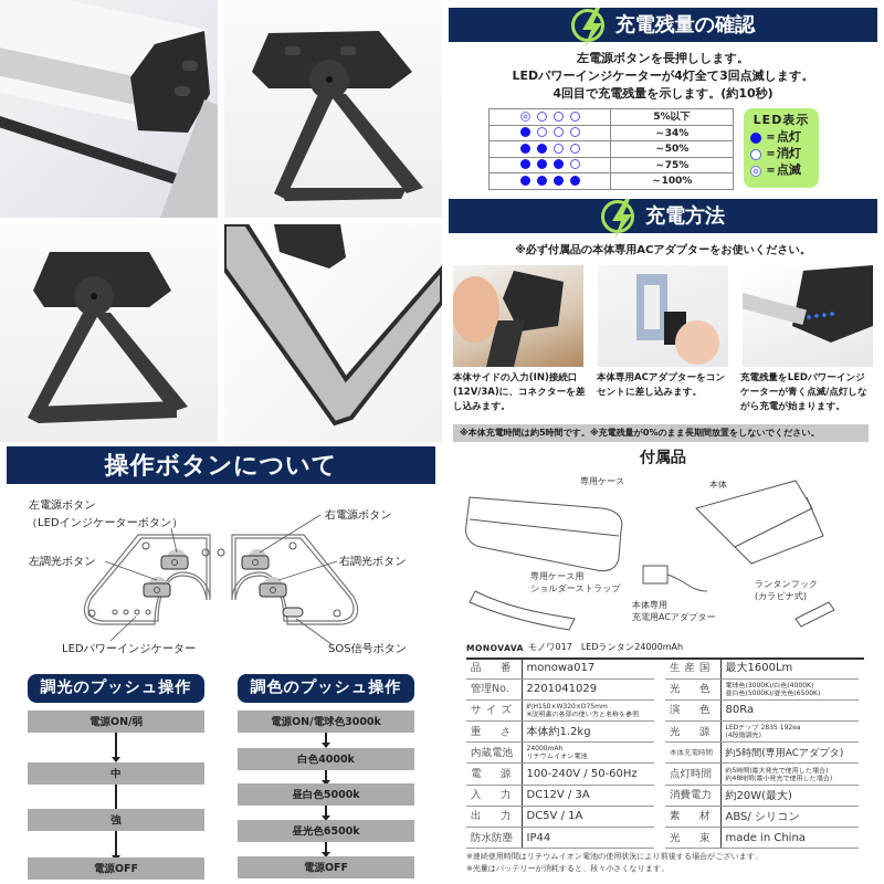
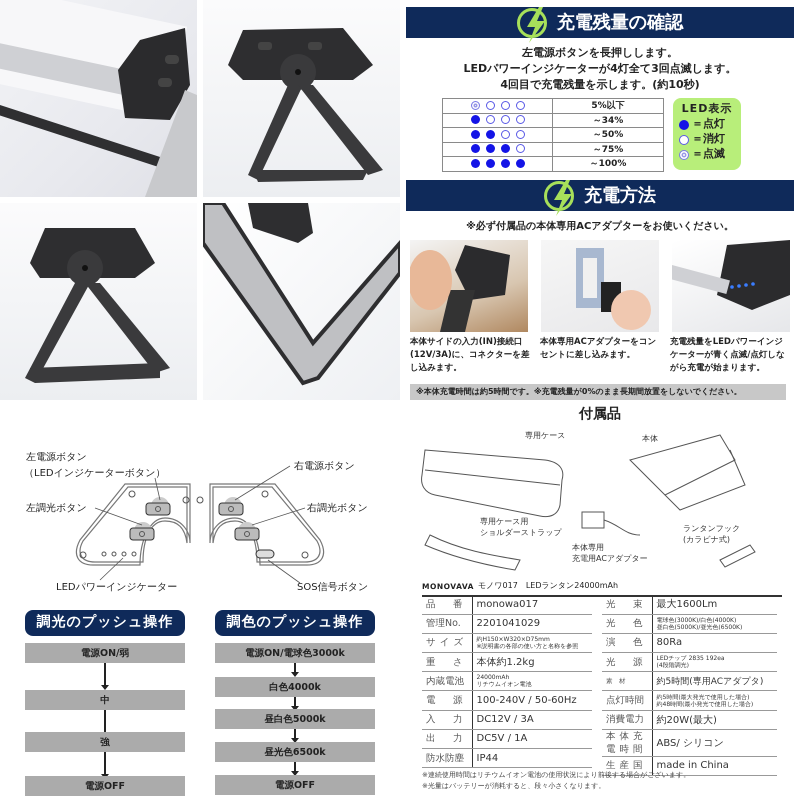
  充電残量の確認
  左電源ボタンを長押しします。
  LEDパワーインジケーターが4灯全て3回点滅します。
  4回目で充電残量を示します。(約10秒)
  	5%以下
  	～34%
  	～50%
  	～75%
  	～100%
  LED表示
  ＝点灯
  ＝消灯
  ＝点滅
  充電方法
  ※必ず付属品の本体専用ACアダプターをお使いください。
  本体サイドの入力(IN)接続口(12V/3A)に、コネクターを差し込みます。
  本体専用ACアダプターをコンセントに差し込みます。
  充電残量をLEDパワーインジケーターが青く点滅/点灯しながら充電が始まります。
  ※本体充電時間は約5時間です。※充電残量が0%のまま長期間放置をしないでください。
- 操作ボタンについて
  左電源ボタン
  （LEDインジケーターボタン）
  右電源ボタン
  左調光ボタン
  右調光ボタン
  LEDパワーインジケーター
  SOS信号ボタン
  調光のプッシュ操作
  電源ON/弱
  中
  強
  電源OFF
  調色のプッシュ操作
  電源ON/電球色3000k
  白色4000k
  昼白色5000k
  昼光色6500k
  電源OFF
  付属品
  専用ケース
  本体
  専用ケース用
  ショルダーストラップ
  本体専用
  充電用ACアダプター
  ランタンフック
  (カラビナ式)
  MONOVAVA
  モノワ017 LEDランタン24000mAh
  品 番	monowa017
  管理No.	2201041029
  重 さ	本体約1.2kg
  電 源	100-240V / 50-60Hz
  入 力	DC12V / 3A
  出 力	DC5V / 1A
  防水防塵	IP44
- 生産国	最大1600Lm
+ 光 束	最大1600Lm
  演 色	80Ra
- 本体充電時間	約5時間(専用ACアダプタ)
+ 素 材	約5時間(専用ACアダプタ)
  消費電力	約20W(最大)
- 素 材	ABS/ シリコン
+ 本体充電時間	ABS/ シリコン
- 光 束	made in China
+ 生産国	made in China
  ※連続使用時間はリチウムイオン電池の使用状況により前後する場合がございます。
  ※光量はバッテリーが消耗すると、段々小さくなります。
